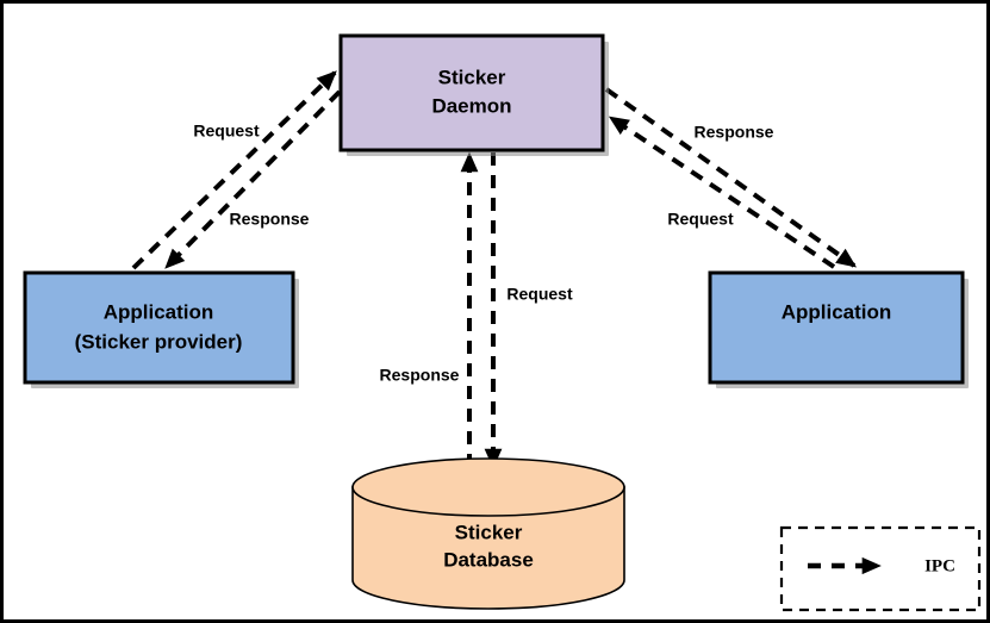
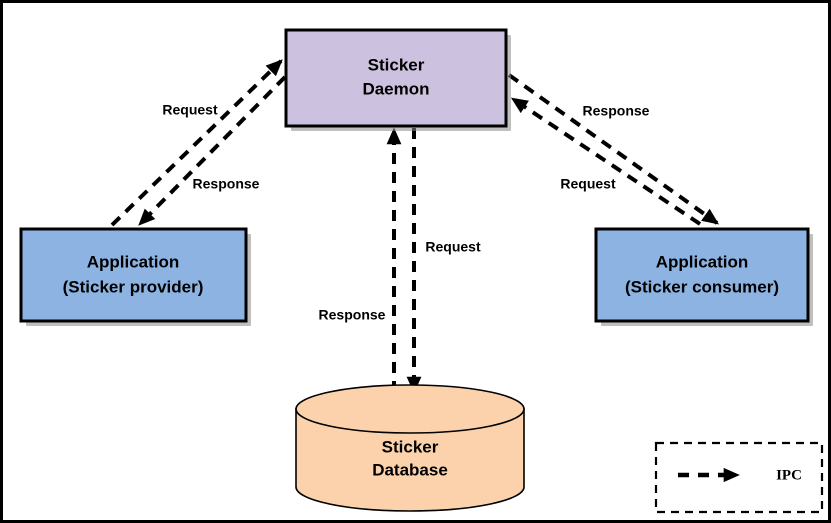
  Request
  Response
  Response
  Request
  Request
  Response
  Sticker
  Daemon
  Application
  (Sticker provider)
  Application
+ (Sticker consumer)
  Sticker
  Database
  IPC
